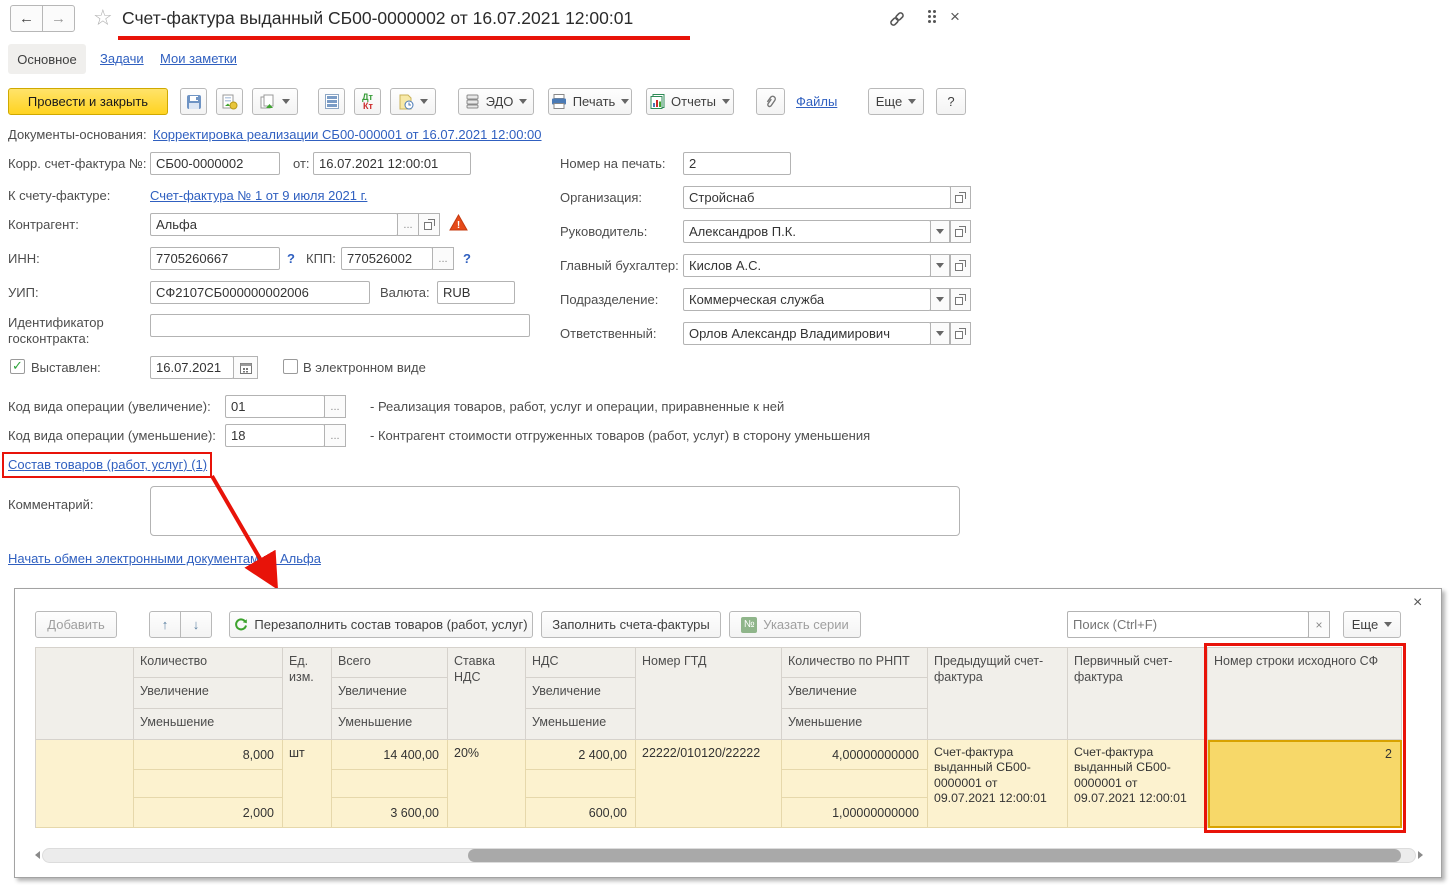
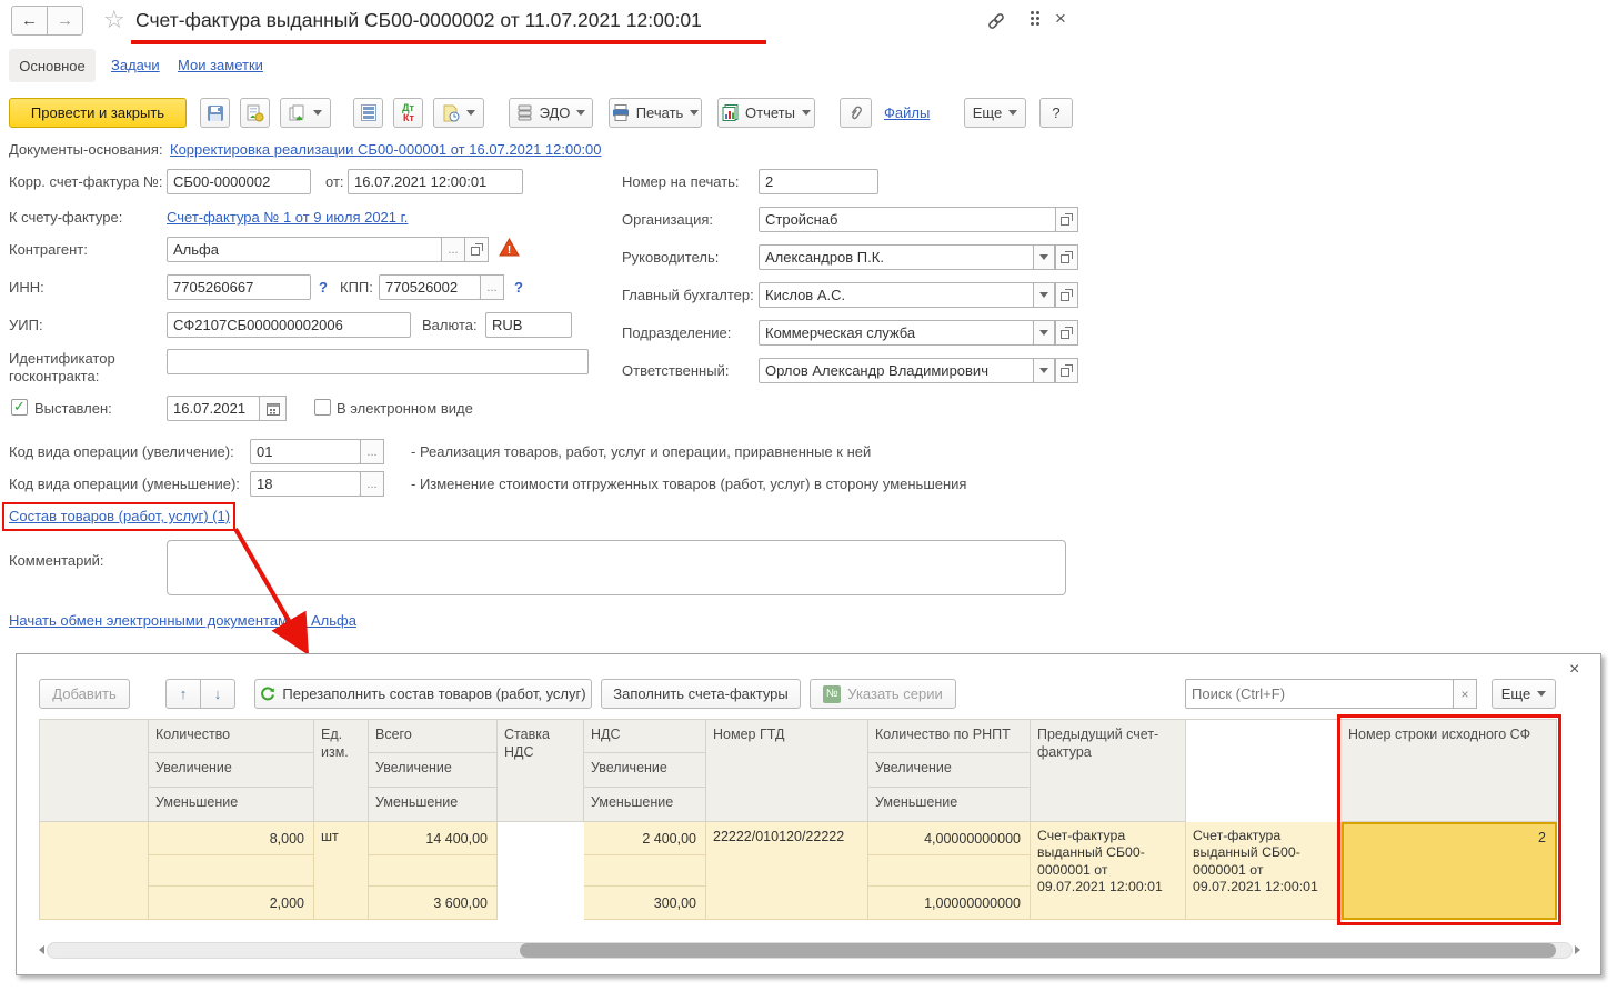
  ←
  →
  ☆
- Счет-фактура выданный СБ00-0000002 от 16.07.2021 12:00:01
+ Счет-фактура выданный СБ00-0000002 от 11.07.2021 12:00:01
  ×
  Основное
  Задачи
  Мои заметки
  Провести и закрыть
  Дт
  Кт
  ЭДО
  Печать
  Отчеты
  Файлы
  Еще
  ?
  Документы-основания:
  Корректировка реализации СБ00-000001 от 16.07.2021 12:00:00
  Корр. счет-фактура №:
  СБ00-0000002
  от:
  16.07.2021 12:00:01
  К счету-фактуре:
  Счет-фактура № 1 от 9 июля 2021 г.
  Контрагент:
  Альфа
  ...
  !
  ИНН:
  7705260667
  ?
  КПП:
  770526002
  ...
  ?
  УИП:
  СФ2107СБ000000002006
  Валюта:
  RUB
  Идентификатор
  госконтракта:
  ✓
  Выставлен:
  16.07.2021
  В электронном виде
  Номер на печать:
  2
  Организация:
  Стройснаб
  Руководитель:
  Александров П.К.
  Главный бухгалтер:
  Кислов А.С.
  Подразделение:
  Коммерческая служба
  Ответственный:
  Орлов Александр Владимирович
  Код вида операции (увеличение):
  01
  ...
  - Реализация товаров, работ, услуг и операции, приравненные к ней
  Код вида операции (уменьшение):
  18
  ...
- - Контрагент стоимости отгруженных товаров (работ, услуг) в сторону уменьшения
+ - Изменение стоимости отгруженных товаров (работ, услуг) в сторону уменьшения
  Состав товаров (работ, услуг) (1)
  Комментарий:
  Начать обмен электронными документами с Альфа
  ×
  Добавить
  ↑
  ↓
  Перезаполнить состав товаров (работ, услуг)
  Заполнить счета-фактуры
  №
  Указать серии
  Поиск (Ctrl+F)
  ×
  Еще
  Количество
  Увеличение
  Уменьшение
  Ед. изм.
  Всего
  Увеличение
  Уменьшение
  Ставка НДС
  НДС
  Увеличение
  Уменьшение
  Номер ГТД
  Количество по РНПТ
  Увеличение
  Уменьшение
  Предыдущий счет-фактура
- Первичный счет-фактура
  Номер строки исходного СФ
  8,000
  2,000
  шт
  14 400,00
  3 600,00
- 20%
  2 400,00
- 600,00
+ 300,00
  22222/010120/22222
  4,00000000000
  1,00000000000
  Счет-фактура выданный СБ00-0000001 от 09.07.2021 12:00:01
  Счет-фактура выданный СБ00-0000001 от 09.07.2021 12:00:01
  2
